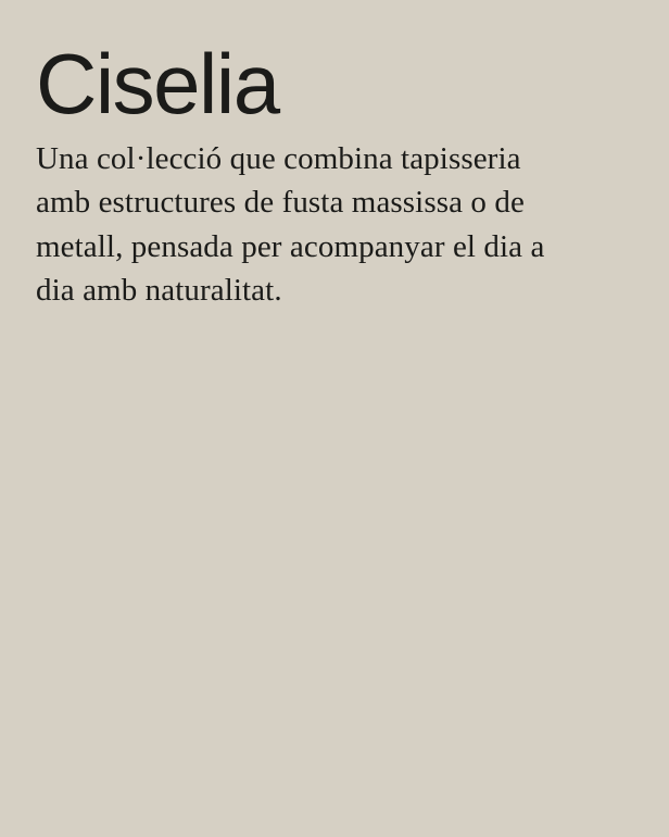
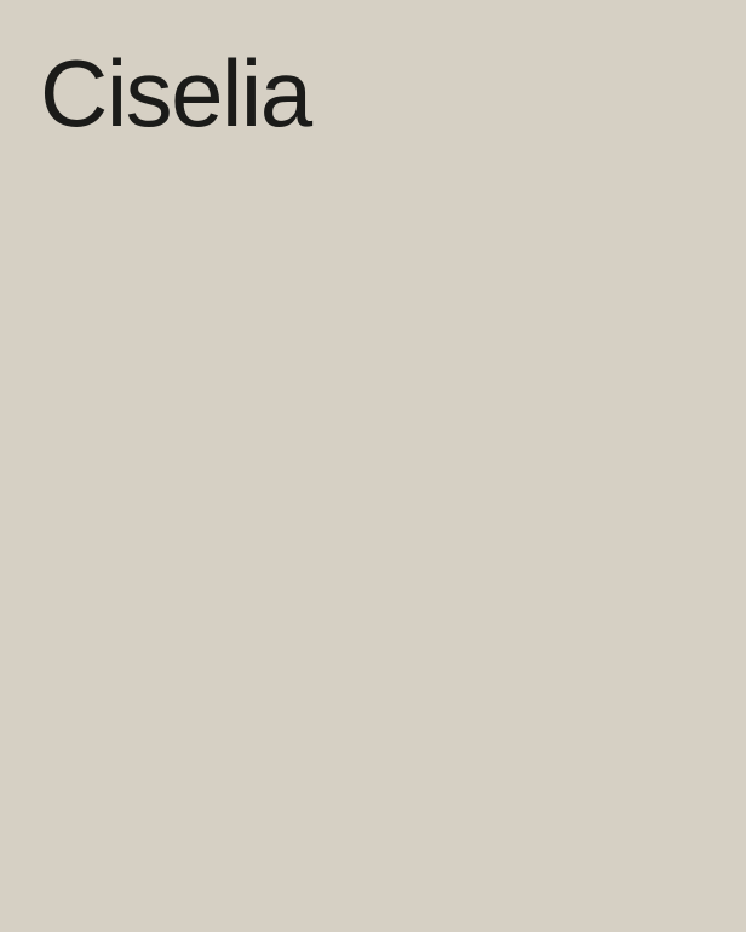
  Ciselia
- Una col·lecció que combina tapisseria amb estructures de fusta massissa o de metall, pensada per acompanyar el dia a dia amb naturalitat.
